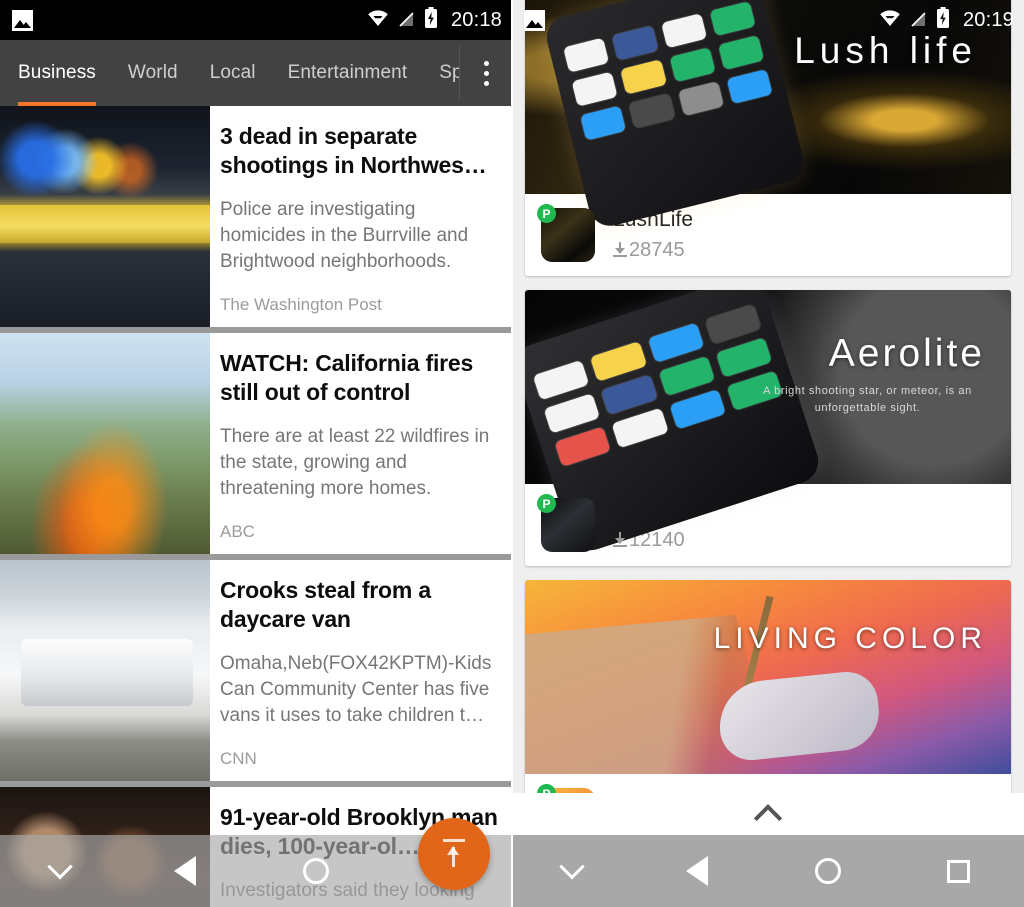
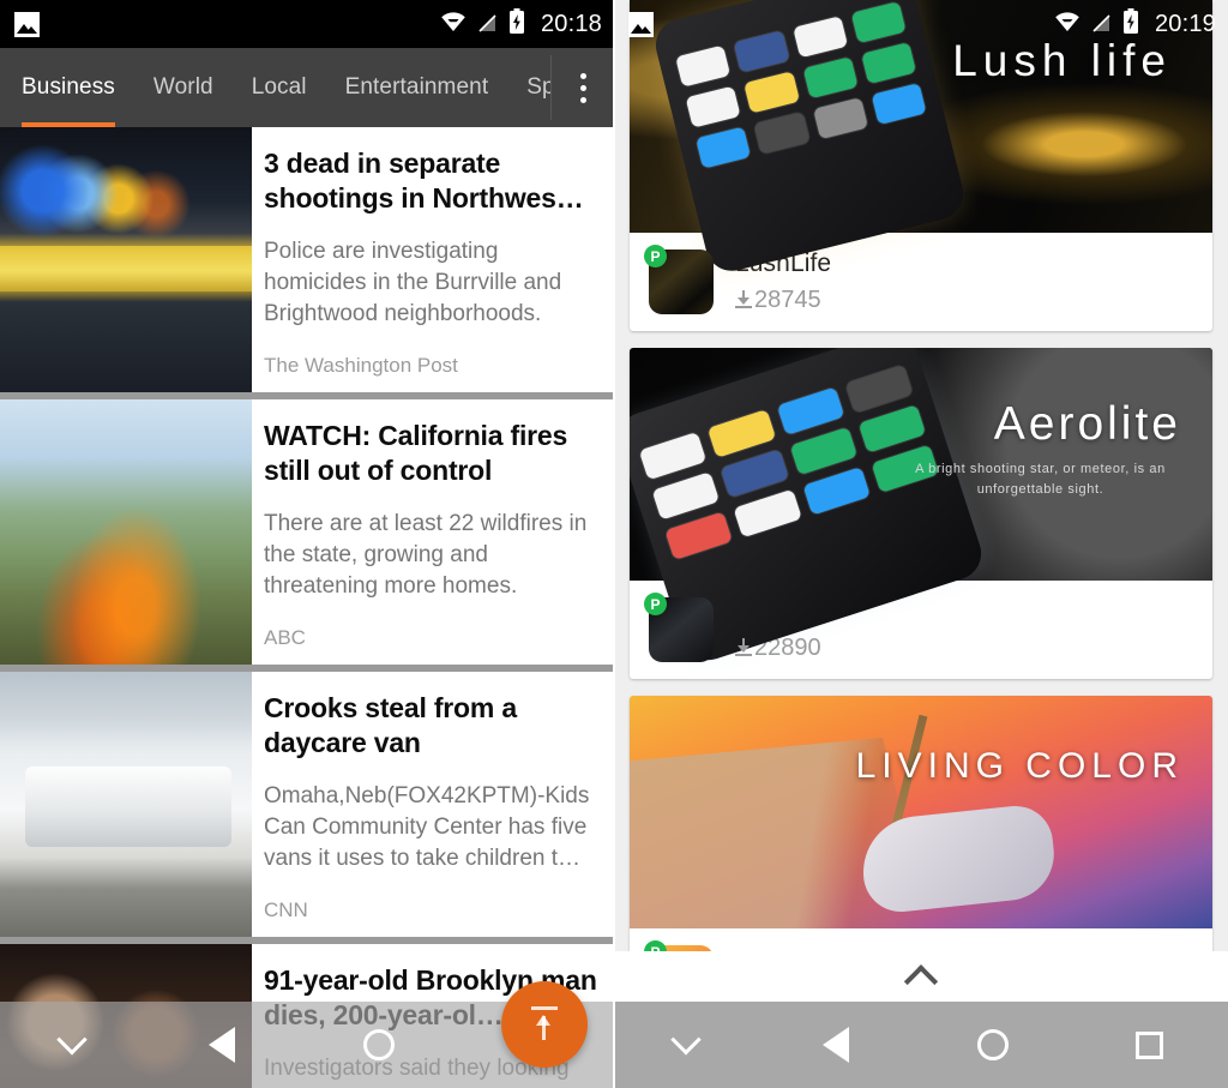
  20:18
  Business
  World
  Local
  Entertainment
  Sp
  3 dead in separate shootings in Northwes…
  Police are investigating homicides in the Burrville and Brightwood neighborhoods.
  The Washington Post
  WATCH: California fires still out of control
  There are at least 22 wildfires in the state, growing and threatening more homes.
  ABC
  Crooks steal from a daycare van
  Omaha,Neb(FOX42KPTM)-Kids Can Community Center has five vans it uses to take children t…
  CNN
- 91-year-old Brooklyn man dies, 100-year-ol…
+ 91-year-old Brooklyn man dies, 200-year-ol…
  Lush life
  P
  shLife
  28745
  Aerolite
  A bright shooting star, or meteor, is an unforgettable sight.
  P
- 12140
+ 22890
  LIVING COLOR
  20:19
